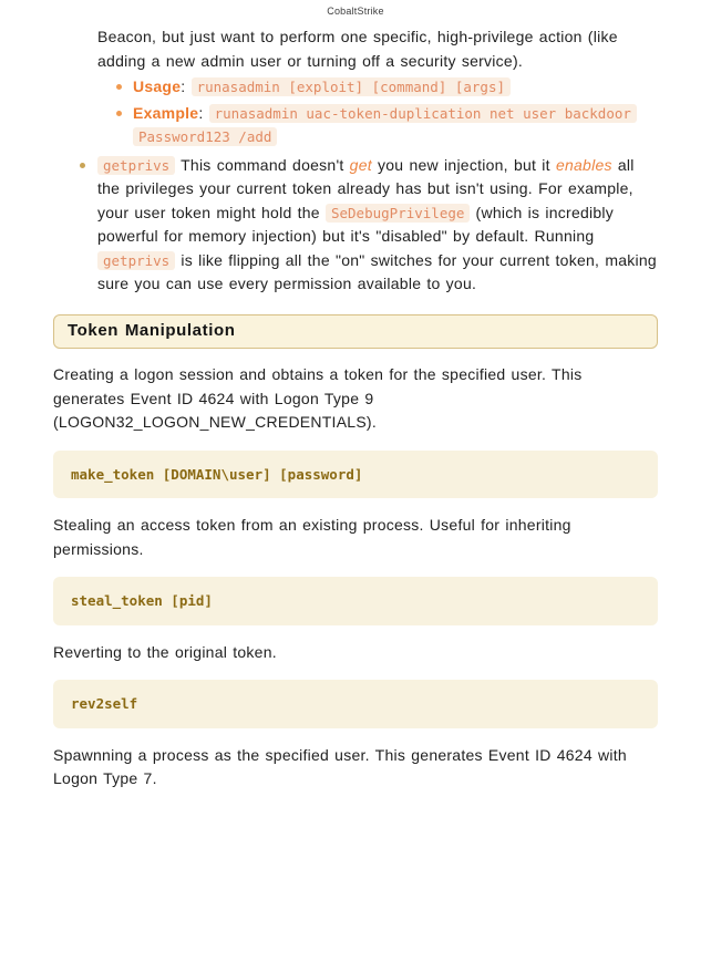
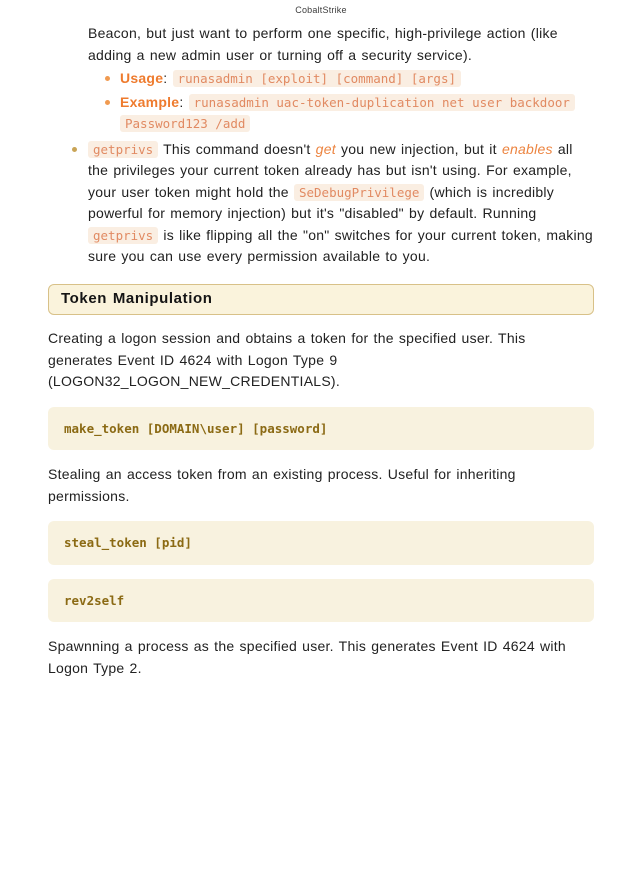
  CobaltStrike
  Beacon, but just want to perform one specific, high-privilege action (like adding a new admin user or turning off a security service).
  Usage: runasadmin [exploit] [command] [args]
  Example: runasadmin uac-token-duplication net user backdoor Password123 /add
  getprivs This command doesn't get you new injection, but it enables all the privileges your current token already has but isn't using. For example, your user token might hold the SeDebugPrivilege (which is incredibly powerful for memory injection) but it's "disabled" by default. Running getprivs is like flipping all the "on" switches for your current token, making sure you can use every permission available to you.
  Token Manipulation
  Creating a logon session and obtains a token for the specified user. This generates Event ID 4624 with Logon Type 9 (LOGON32_LOGON_NEW_CREDENTIALS).
  make_token [DOMAIN\user] [password]
  Stealing an access token from an existing process. Useful for inheriting permissions.
  steal_token [pid]
- Reverting to the original token.
  rev2self
- Spawnning a process as the specified user. This generates Event ID 4624 with Logon Type 7.
+ Spawnning a process as the specified user. This generates Event ID 4624 with Logon Type 2.
